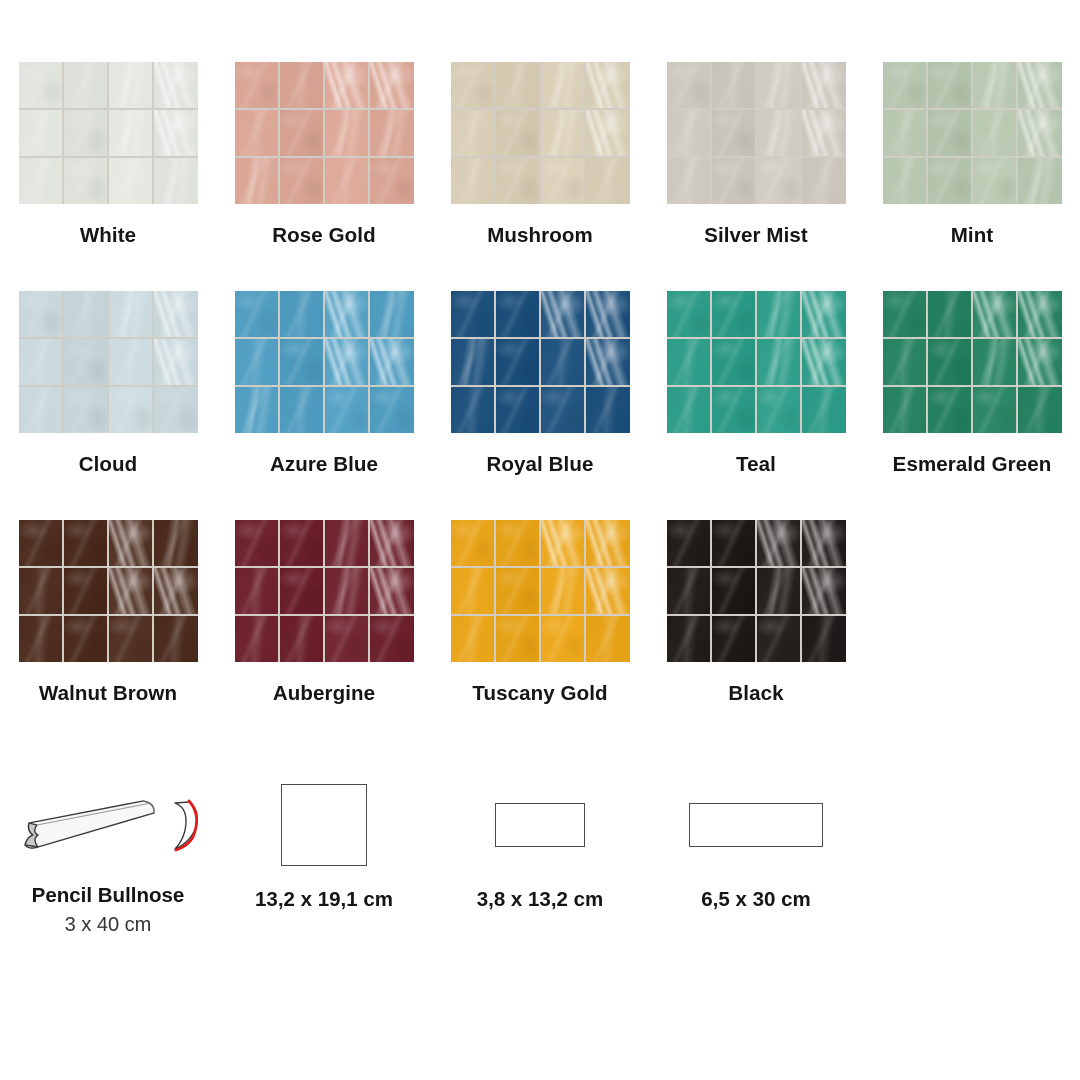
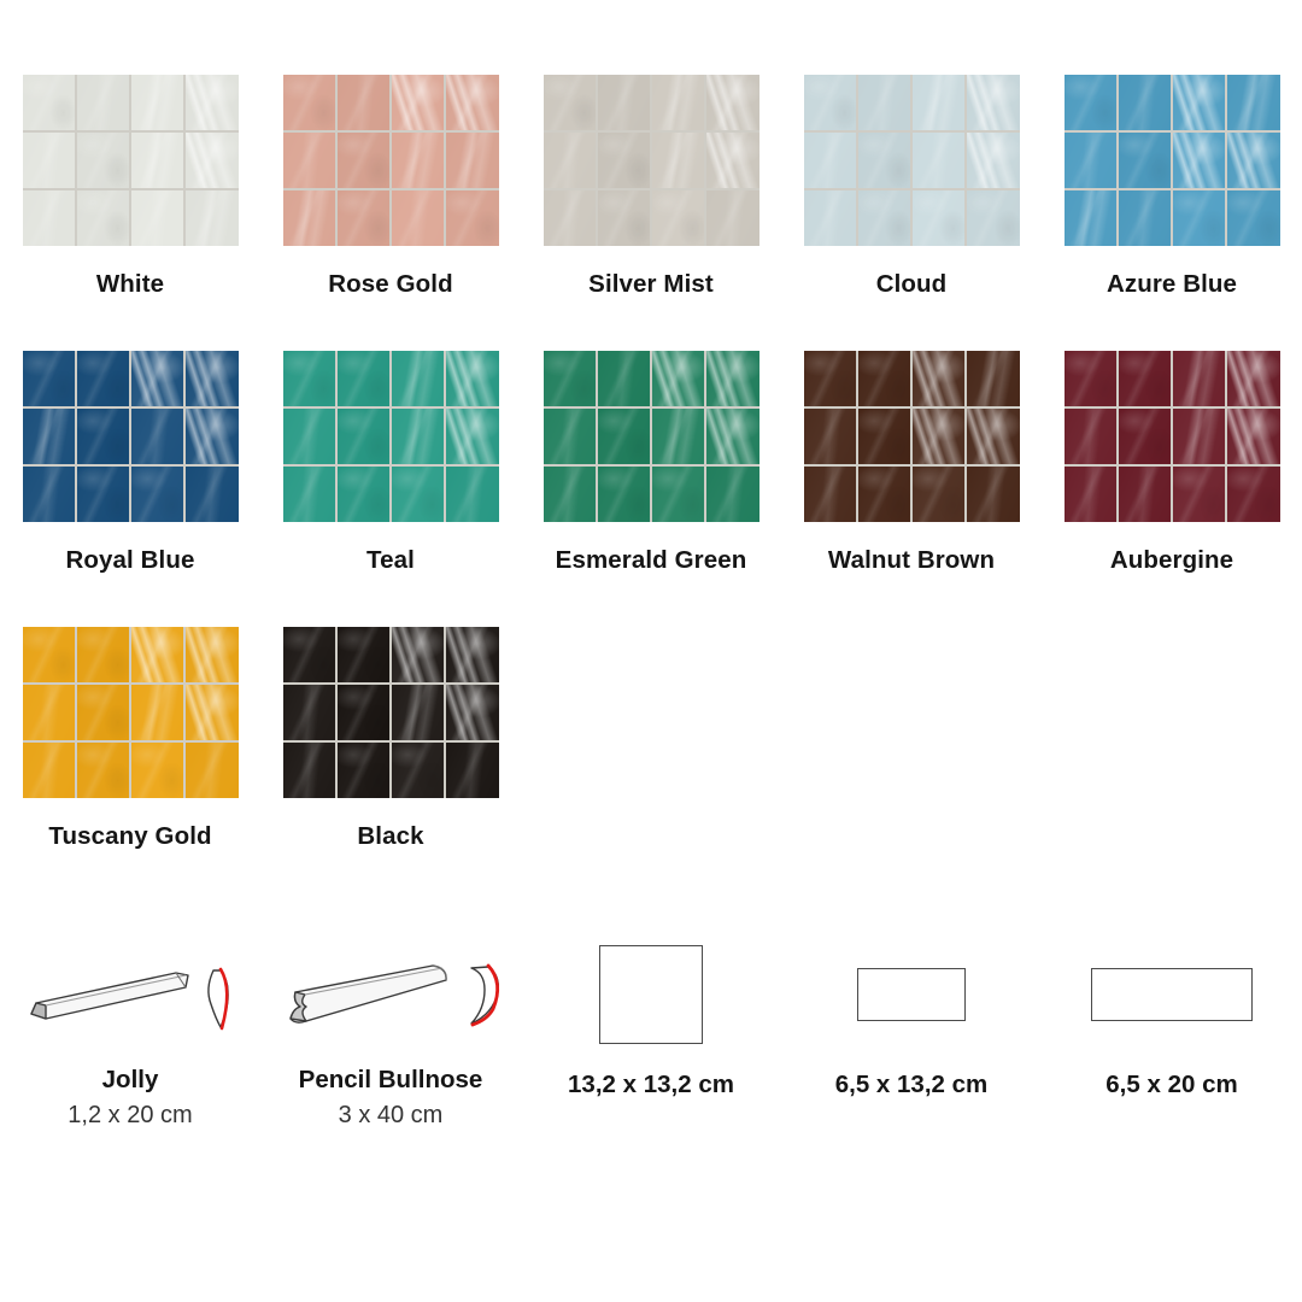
  White
  Rose Gold
- Mushroom
  Silver Mist
- Mint
  Cloud
  Azure Blue
  Royal Blue
  Teal
  Esmerald Green
  Walnut Brown
  Aubergine
  Tuscany Gold
  Black
+ Jolly
+ 1,2 x 20 cm
  Pencil Bullnose
  3 x 40 cm
- 13,2 x 19,1 cm
+ 13,2 x 13,2 cm
- 3,8 x 13,2 cm
+ 6,5 x 13,2 cm
- 6,5 x 30 cm
+ 6,5 x 20 cm
